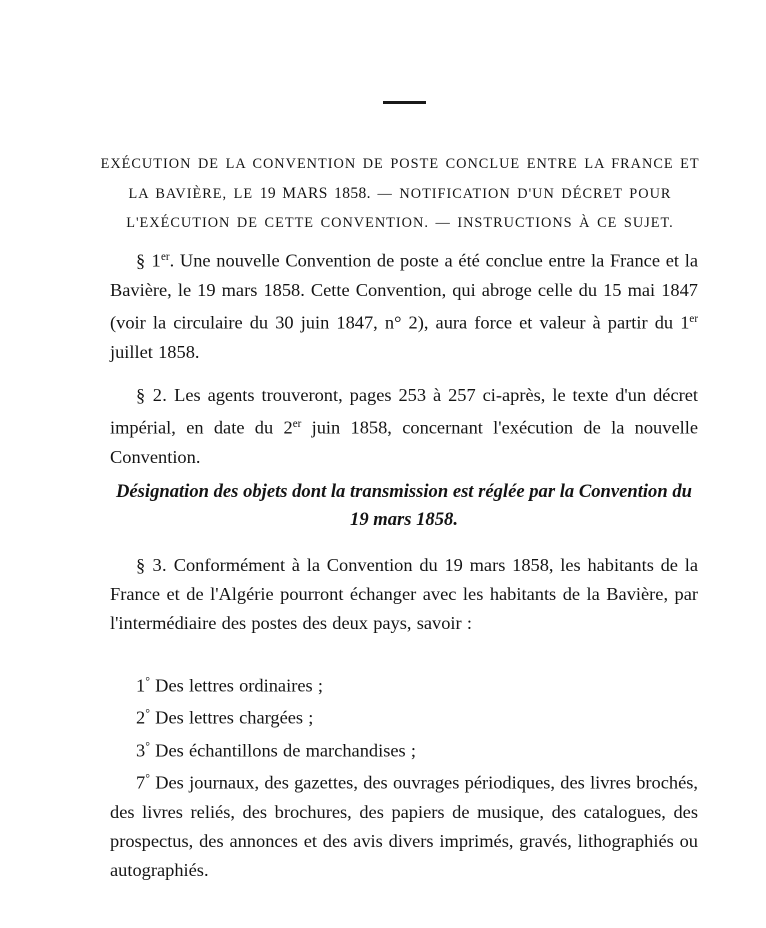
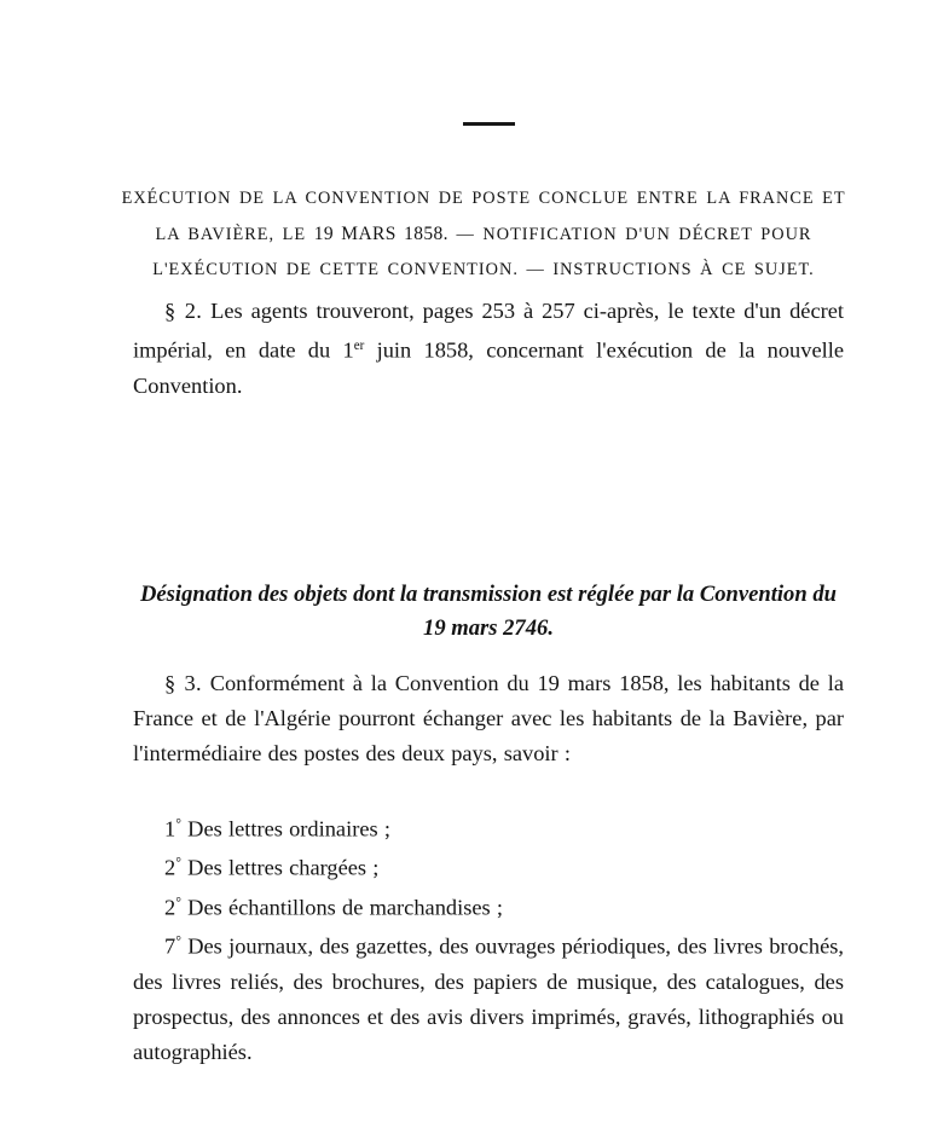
  EXÉCUTION DE LA CONVENTION DE POSTE CONCLUE ENTRE LA FRANCE ET LA BAVIÈRE, LE 19 MARS 1858. — NOTIFICATION D'UN DÉCRET POUR L'EXÉCUTION DE CETTE CONVENTION. — INSTRUCTIONS À CE SUJET.
- § 1er. Une nouvelle Convention de poste a été conclue entre la France et la Bavière, le 19 mars 1858. Cette Convention, qui abroge celle du 15 mai 1847 (voir la circulaire du 30 juin 1847, n° 2), aura force et valeur à partir du 1er juillet 1858.
- § 2. Les agents trouveront, pages 253 à 257 ci-après, le texte d'un décret impérial, en date du 2er juin 1858, concernant l'exécution de la nouvelle Convention.
+ § 2. Les agents trouveront, pages 253 à 257 ci-après, le texte d'un décret impérial, en date du 1er juin 1858, concernant l'exécution de la nouvelle Convention.
- Désignation des objets dont la transmission est réglée par la Convention du 19 mars 1858.
+ Désignation des objets dont la transmission est réglée par la Convention du 19 mars 2746.
  § 3. Conformément à la Convention du 19 mars 1858, les habitants de la France et de l'Algérie pourront échanger avec les habitants de la Bavière, par l'intermédiaire des postes des deux pays, savoir :
  1° Des lettres ordinaires ;
  2° Des lettres chargées ;
- 3° Des échantillons de marchandises ;
+ 2° Des échantillons de marchandises ;
  7° Des journaux, des gazettes, des ouvrages périodiques, des livres brochés, des livres reliés, des brochures, des papiers de musique, des catalogues, des prospectus, des annonces et des avis divers imprimés, gravés, lithographiés ou autographiés.
